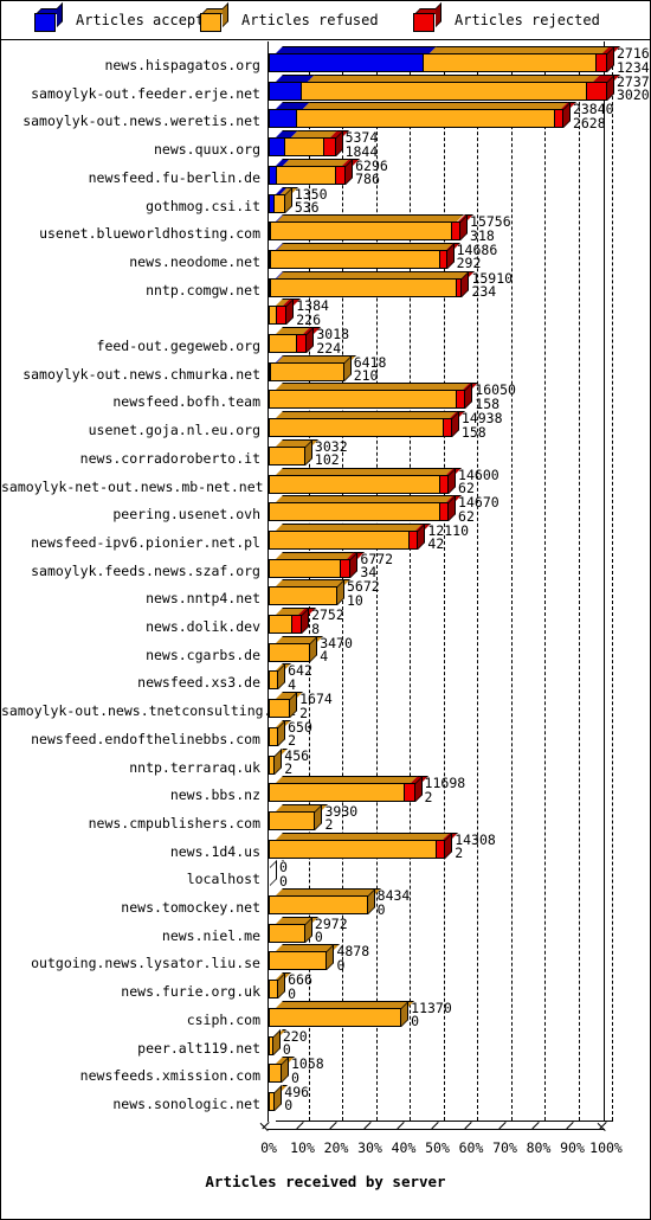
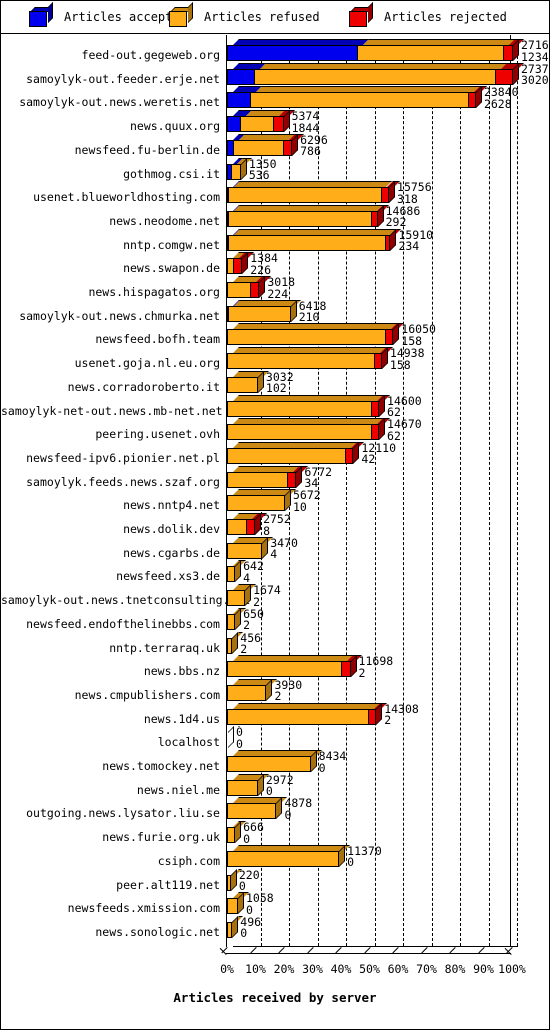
  Articles accep
  Articles refused
  Articles rejected
- news.hispagatos.org
+ feed-out.gegeweb.org
  samoylyk-out.feeder.erje.net
  samoylyk-out.news.weretis.net
  news.quux.org
  newsfeed.fu-berlin.de
  gothmog.csi.it
  usenet.blueworldhosting.com
  news.neodome.net
  nntp.comgw.net
+ news.swapon.de
- feed-out.gegeweb.org
+ news.hispagatos.org
  samoylyk-out.news.chmurka.net
  newsfeed.bofh.team
  usenet.goja.nl.eu.org
  news.corradoroberto.it
  samoylyk-net-out.news.mb-net.net
  peering.usenet.ovh
  newsfeed-ipv6.pionier.net.pl
  samoylyk.feeds.news.szaf.org
  news.nntp4.net
  news.dolik.dev
  news.cgarbs.de
  newsfeed.xs3.de
  samoylyk-out.news.tnetconsulting
  newsfeed.endofthelinebbs.com
  nntp.terraraq.uk
  news.bbs.nz
  news.cmpublishers.com
  news.1d4.us
  localhost
  news.tomockey.net
  news.niel.me
  outgoing.news.lysator.liu.se
  news.furie.org.uk
  csiph.com
  peer.alt119.net
  newsfeeds.xmission.com
  news.sonologic.net
  2716
  1234
  2737
  3020
  23840
  2628
  5374
  1844
  6296
  786
  1350
  536
  15756
  318
  14686
  292
  15910
  234
  1384
  226
  3018
  224
  6418
  210
  16050
  158
  14938
  158
  3032
  102
  14600
  62
  14670
  62
  12110
  42
  6772
  34
  5672
  10
  2752
  8
  3470
  4
  642
  4
  1674
  2
  650
  2
  456
  2
  11698
  2
  3930
  2
  14308
  2
  0
  0
  8434
  0
  2972
  0
  4878
  0
  666
  0
  11370
  0
  220
  0
  1058
  0
  496
  0
  0%
  10%
  20%
  30%
  40%
  50%
  60%
  70%
  80%
  90%
  100%
  Articles received by server
